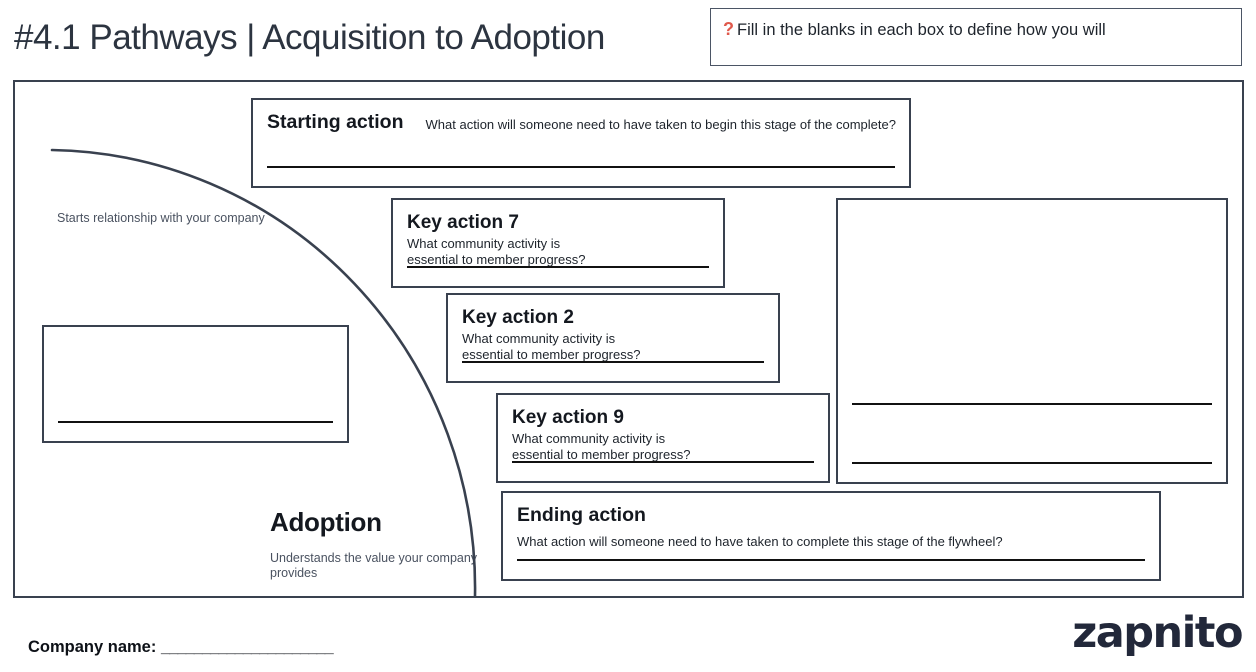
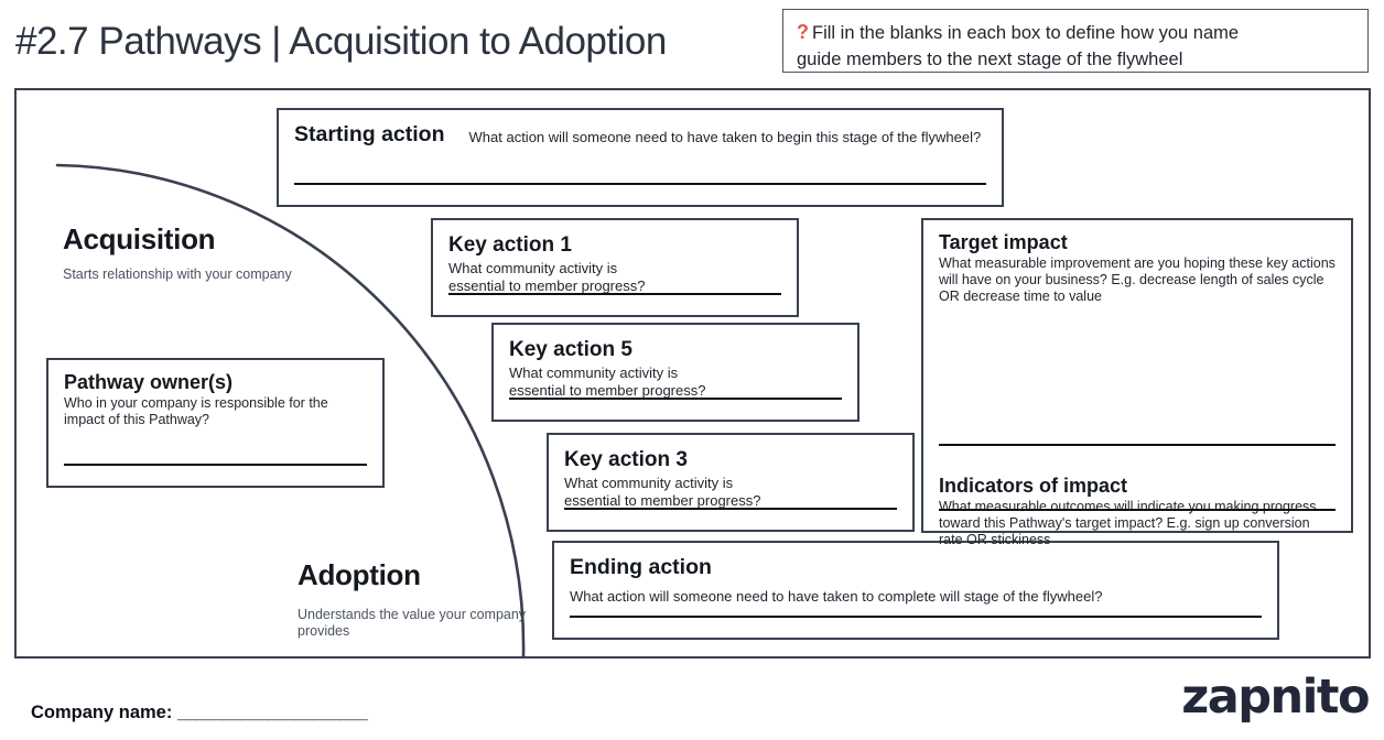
- #4.1 Pathways | Acquisition to Adoption
+ #2.7 Pathways | Acquisition to Adoption
- ? Fill in the blanks in each box to define how you will
+ ? Fill in the blanks in each box to define how you name
+ guide members to the next stage of the flywheel
+ Acquisition
  Starts relationship with your company
  Adoption
  Understands the value your compan provides
- Starting action What action will someone need to have taken to begin this stage of the complete?
+ Starting action What action will someone need to have taken to begin this stage of the flywheel?
- Key action 7What community activity is essential to member progress?
+ Key action 1What community activity is essential to member progress?
- Key action 2What community activity is essential to member progress?
+ Key action 5What community activity is essential to member progress?
- Key action 9What community activity is essential to member progress?
+ Key action 3What community activity is essential to member progress?
- Ending actionWhat action will someone need to have taken to complete this stage of the flywheel?
+ Ending actionWhat action will someone need to have taken to complete will stage of the flywheel?
+ Pathway owner(s)
+ Who in your company is responsible for the impact of this Pathway?
+ Target impact
+ What measurable improvement are you hoping these key actions will have on your business? E.g. decrease length of sales cycle OR decrease time to value
+ Indicators of impact
+ What measurable outcomes will indicate you making progress toward this Pathway's target impact? E.g. sign up conversion rate OR stickiness
  Company name: _____________________
  zapnito
